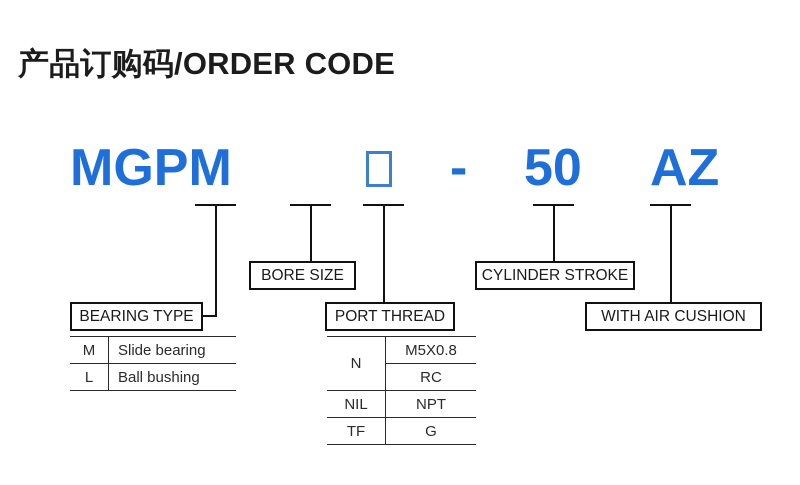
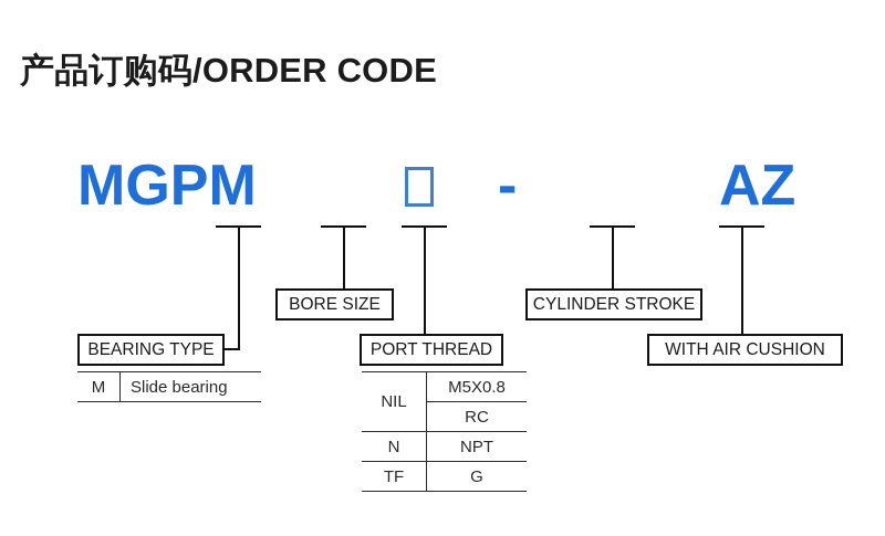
  产品订购码/ORDER CODE
  MGPM
  -
- 50
  AZ
  BEARING TYPE
  BORE SIZE
  PORT THREAD
  CYLINDER STROKE
  WITH AIR CUSHION
  M	Slide bearing
- L	Ball bushing
- N	M5X0.8
+ NIL	M5X0.8
  RC
- NIL	NPT
+ N	NPT
  TF	G
